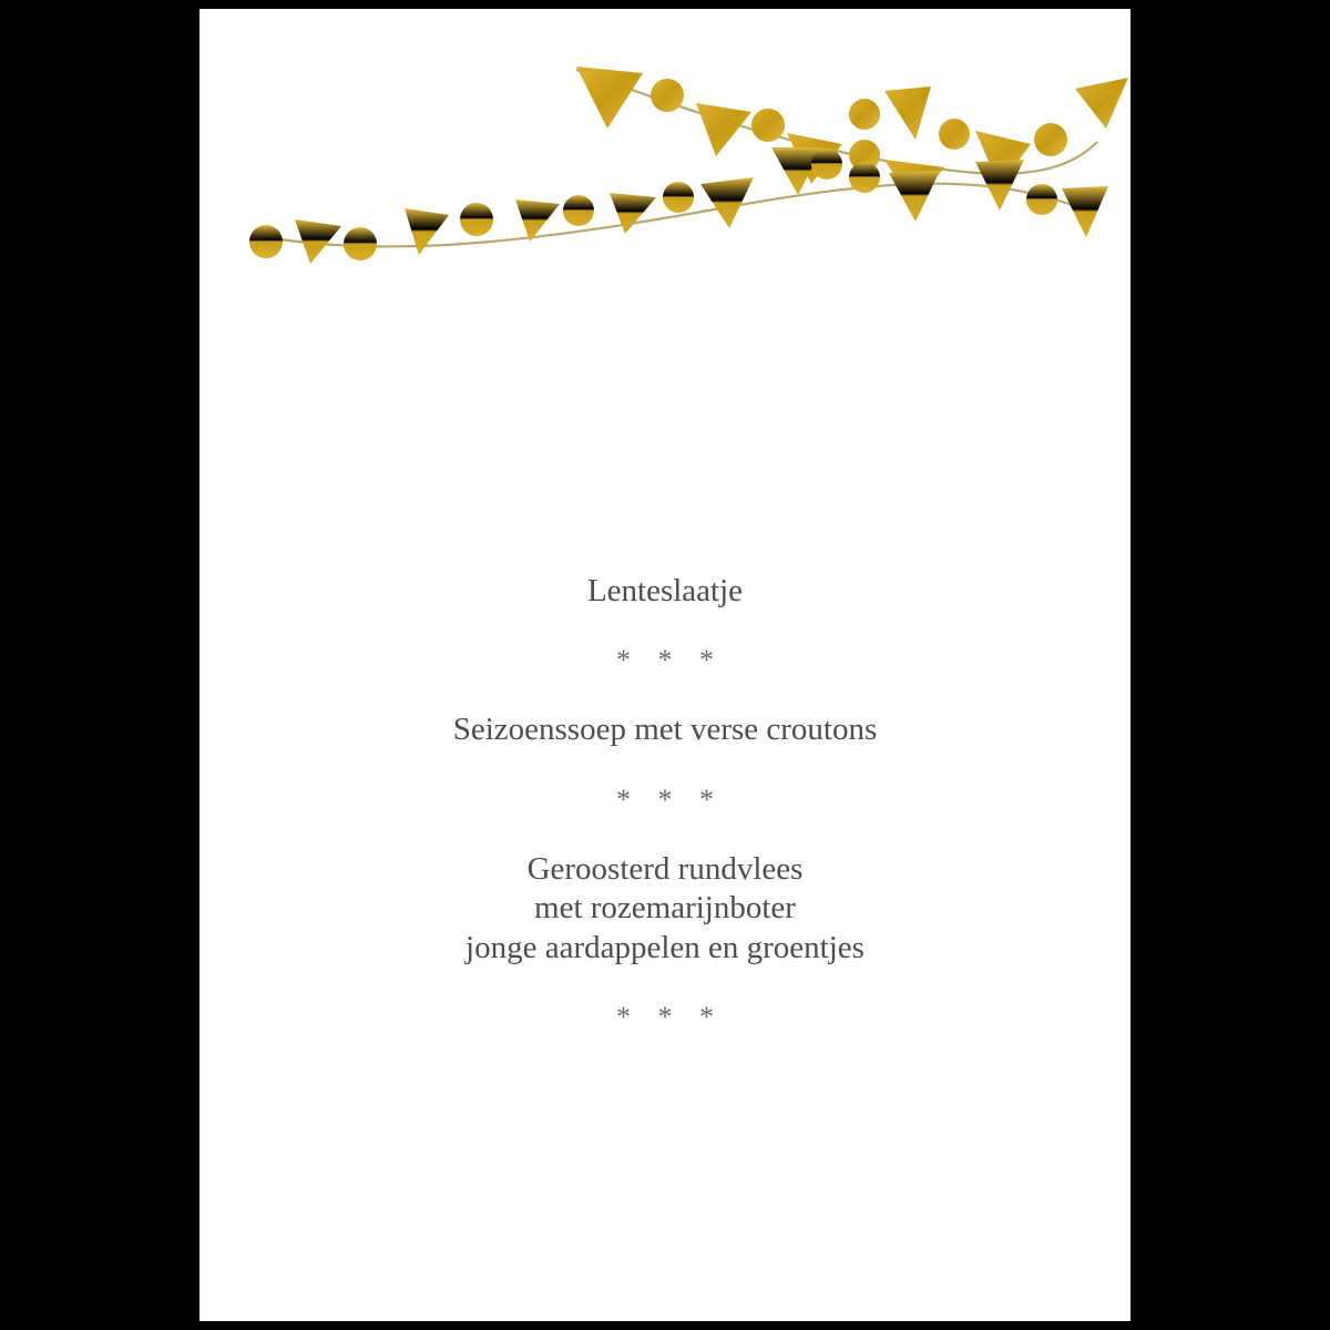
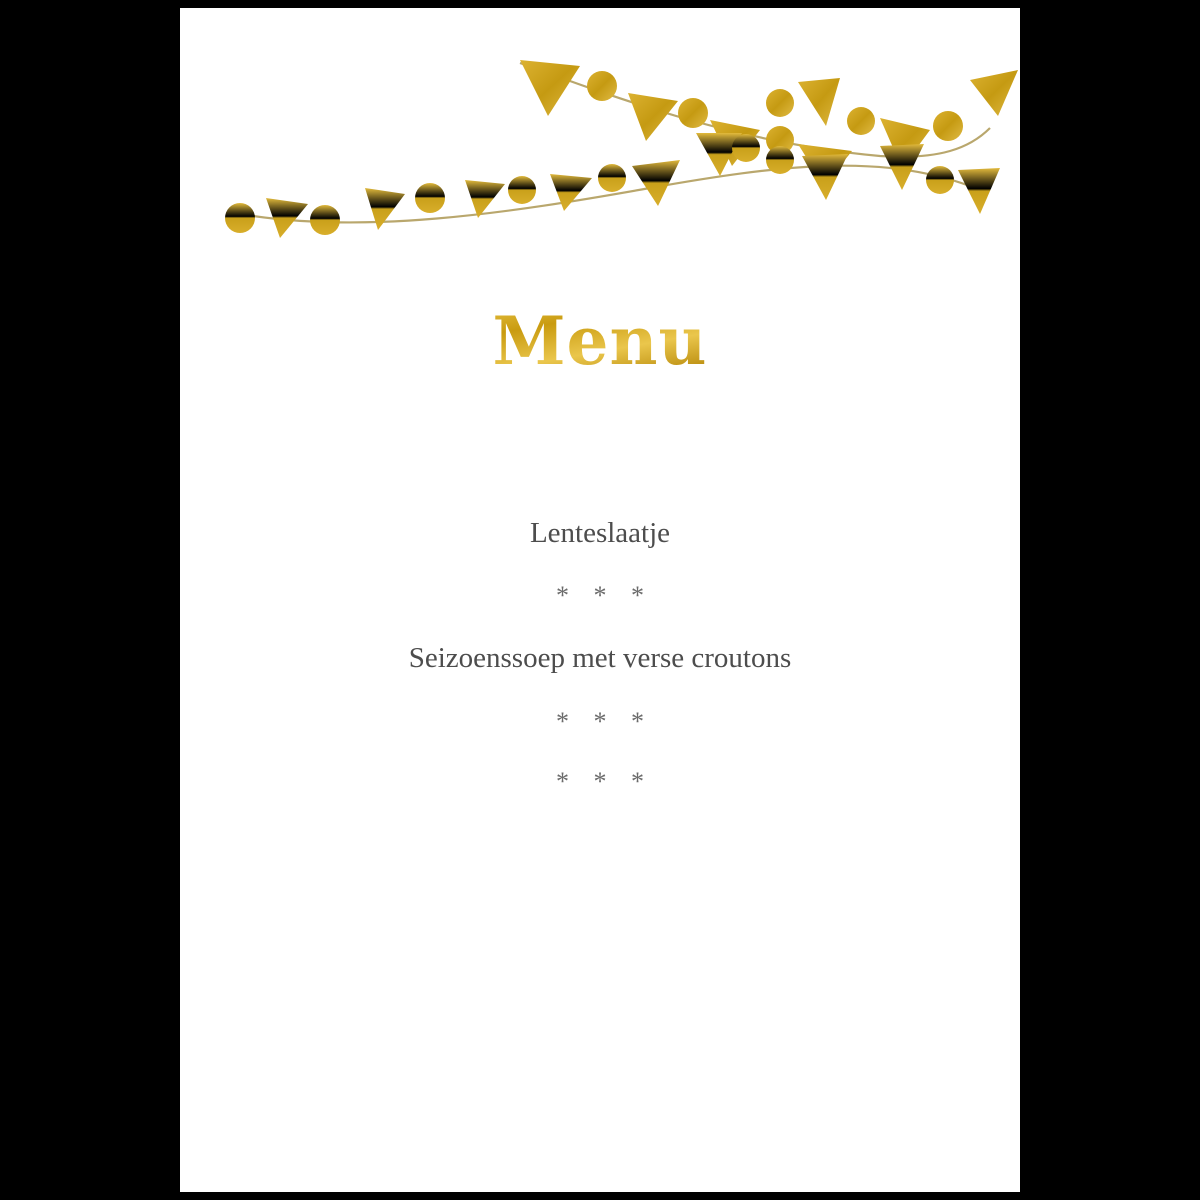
+ Menu
  Lenteslaatje
  * * *
  Seizoenssoep met verse croutons
  * * *
- Geroosterd rundvlees
- met rozemarijnboter
- jonge aardappelen en groentjes
  * * *
